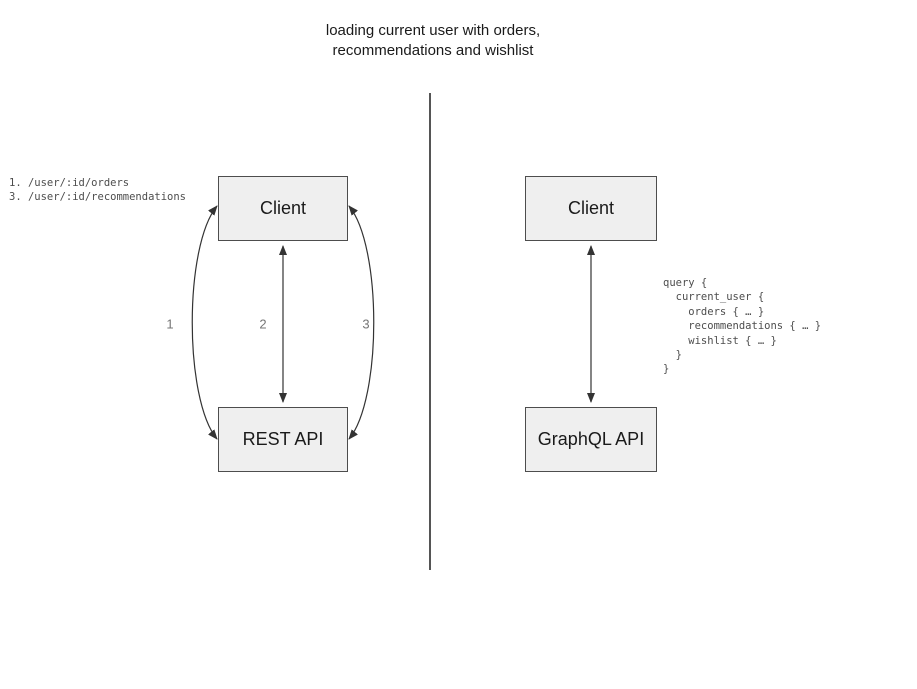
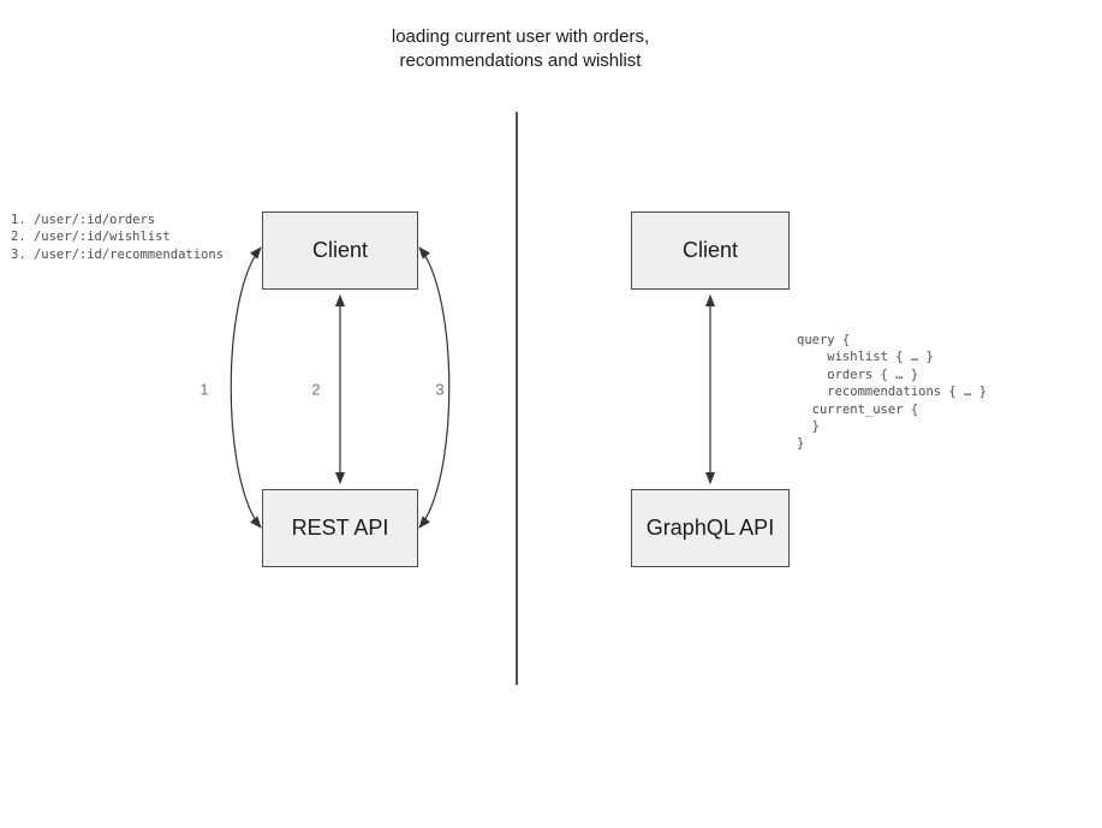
  loading current user with orders,
  recommendations and wishlist
  1. /user/:id/orders
+ 2. /user/:id/wishlist
  3. /user/:id/recommendations
  Client
  REST API
  1
  2
  3
  Client
  GraphQL API
  query {
- current_user {
+ wishlist { … }
  orders { … }
  recommendations { … }
- wishlist { … }
+ current_user {
  }
  }
